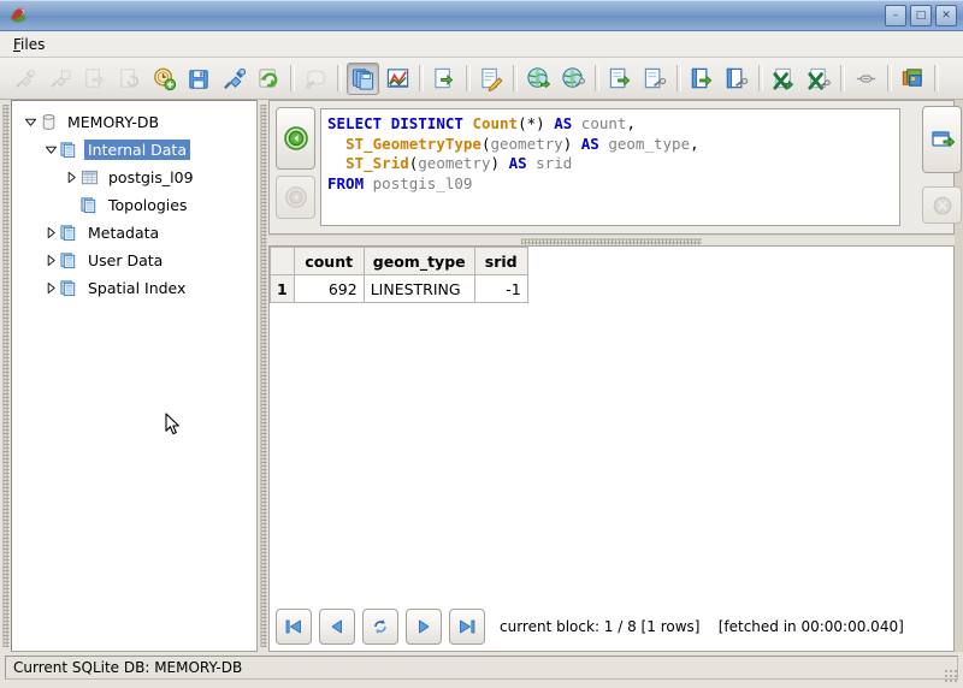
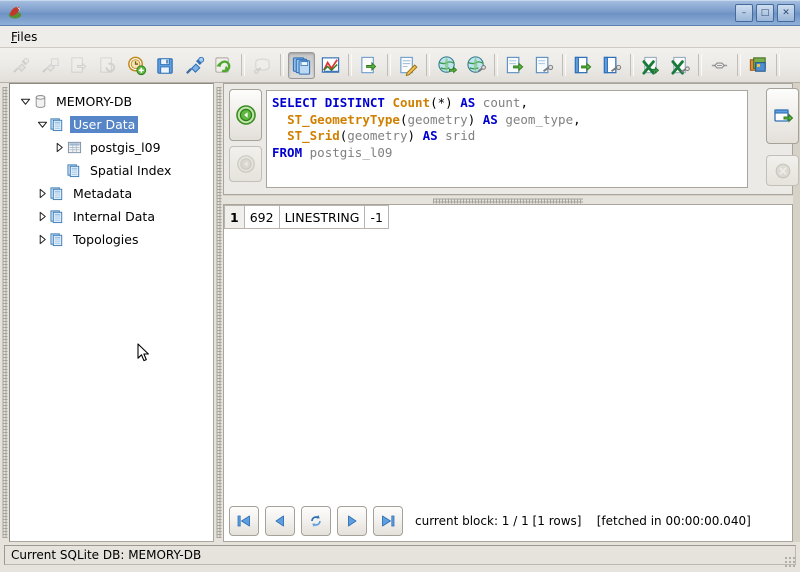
  –
  □
  ✕
  Files
  MEMORY-DB
- Internal Data
+ User Data
  postgis_l09
- Topologies
+ Spatial Index
  Metadata
- User Data
+ Internal Data
- Spatial Index
+ Topologies
  SELECT DISTINCT Count(*) AS count, ST_GeometryType(geometry) AS geom_type, ST_Srid(geometry) AS srid FROM postgis_l09
- 	count	geom_type	srid
  1	692	LINESTRING	-1
- current block: 1 / 8 [1 rows] [fetched in 00:00:00.040]
+ current block: 1 / 1 [1 rows] [fetched in 00:00:00.040]
  Current SQLite DB: MEMORY-DB
